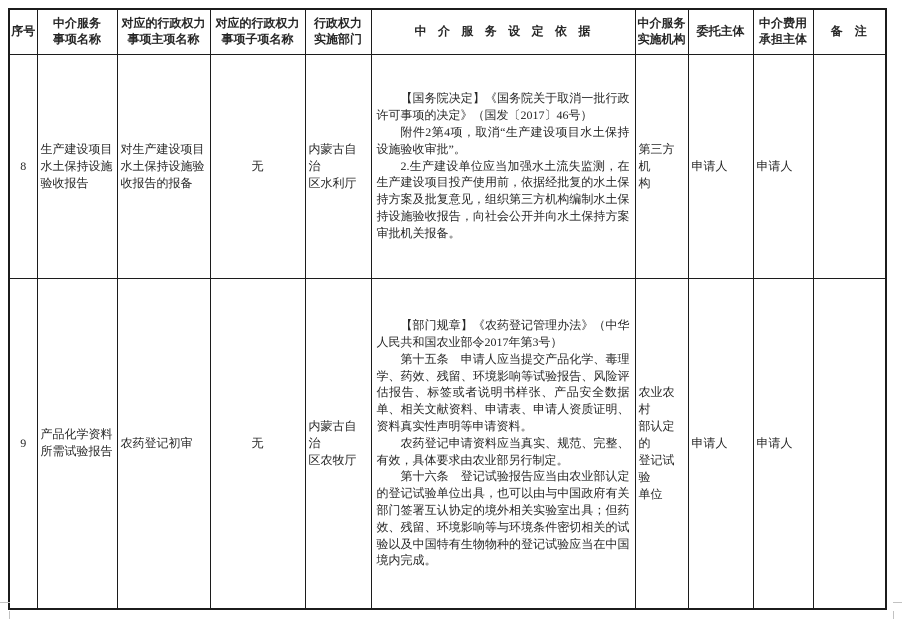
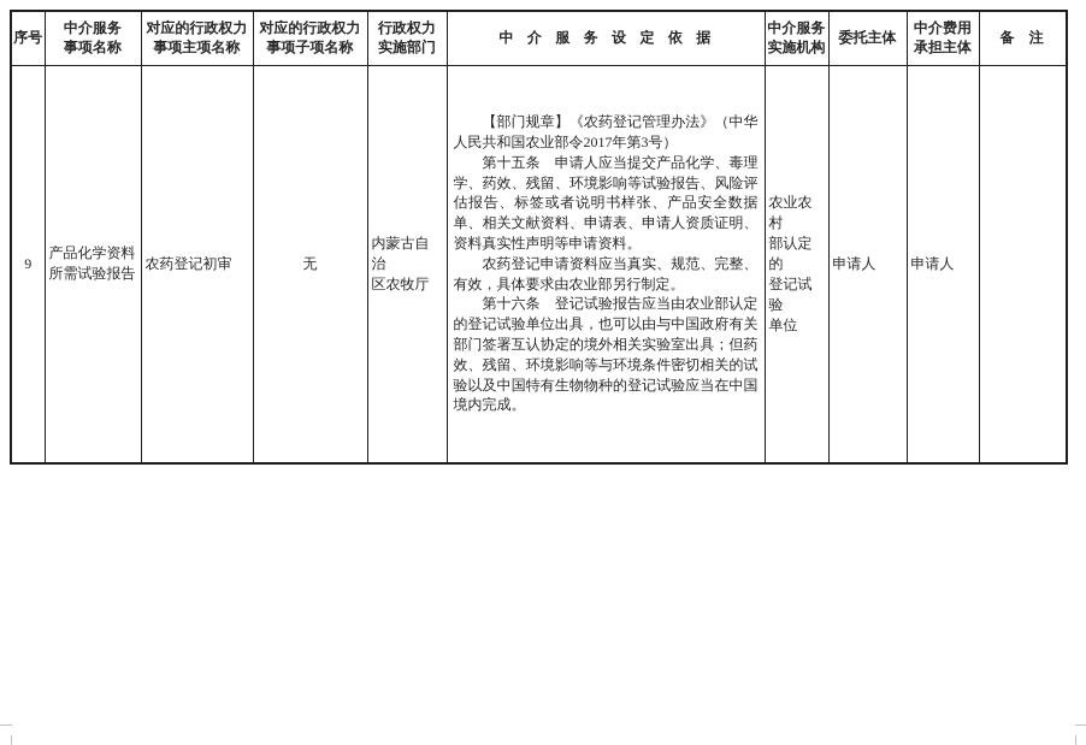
  序号	中介服务 事项名称	对应的行政权力 事项主项名称	对应的行政权力 事项子项名称	行政权力 实施部门	中介服务设定依据	中介服务 实施机构	委托主体	中介费用 承担主体	备注
- 8	生产建设项目 水土保持设施 验收报告	对生产建设项目 水土保持设施验 收报告的报备	无	内蒙古自治 区水利厅	【国务院决定】《国务院关于取消一批行政许可事项的决定》（国发〔2017〕46号） 附件2第4项，取消“生产建设项目水土保持设施验收审批”。 2.生产建设单位应当加强水土流失监测，在生产建设项目投产使用前，依据经批复的水土保持方案及批复意见，组织第三方机构编制水土保持设施验收报告，向社会公开并向水土保持方案审批机关报备。	第三方机 构	申请人	申请人
  9	产品化学资料 所需试验报告	农药登记初审	无	内蒙古自治 区农牧厅	【部门规章】《农药登记管理办法》（中华人民共和国农业部令2017年第3号） 第十五条 申请人应当提交产品化学、毒理学、药效、残留、环境影响等试验报告、风险评估报告、标签或者说明书样张、产品安全数据单、相关文献资料、申请表、申请人资质证明、资料真实性声明等申请资料。 农药登记申请资料应当真实、规范、完整、有效，具体要求由农业部另行制定。 第十六条 登记试验报告应当由农业部认定的登记试验单位出具，也可以由与中国政府有关部门签署互认协定的境外相关实验室出具；但药效、残留、环境影响等与环境条件密切相关的试验以及中国特有生物物种的登记试验应当在中国境内完成。	农业农村 部认定的 登记试验 单位	申请人	申请人
